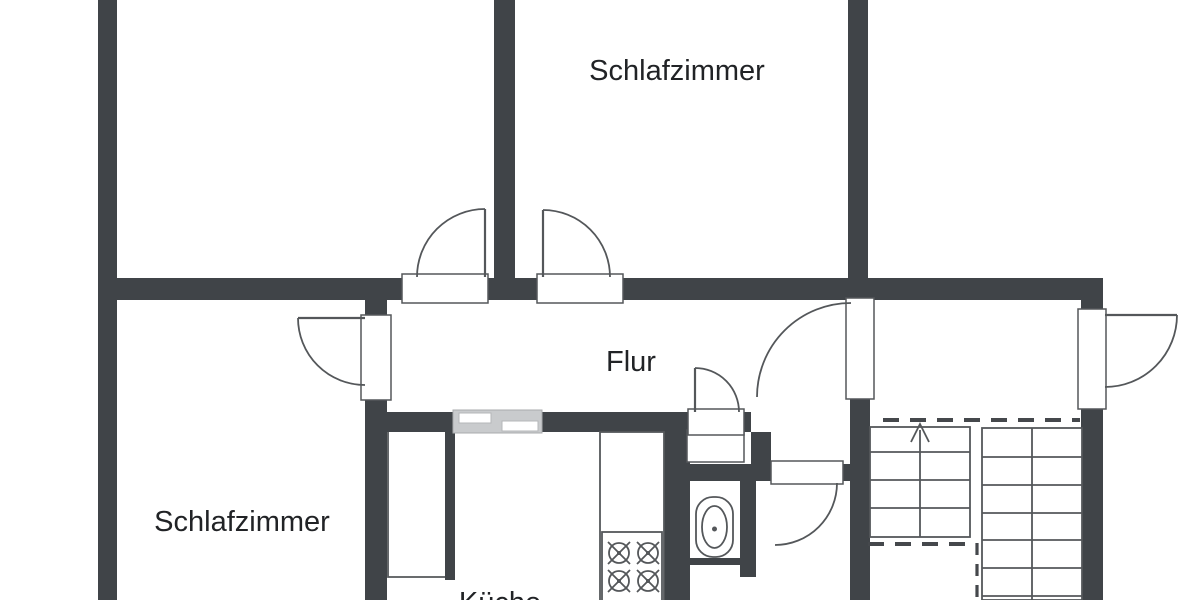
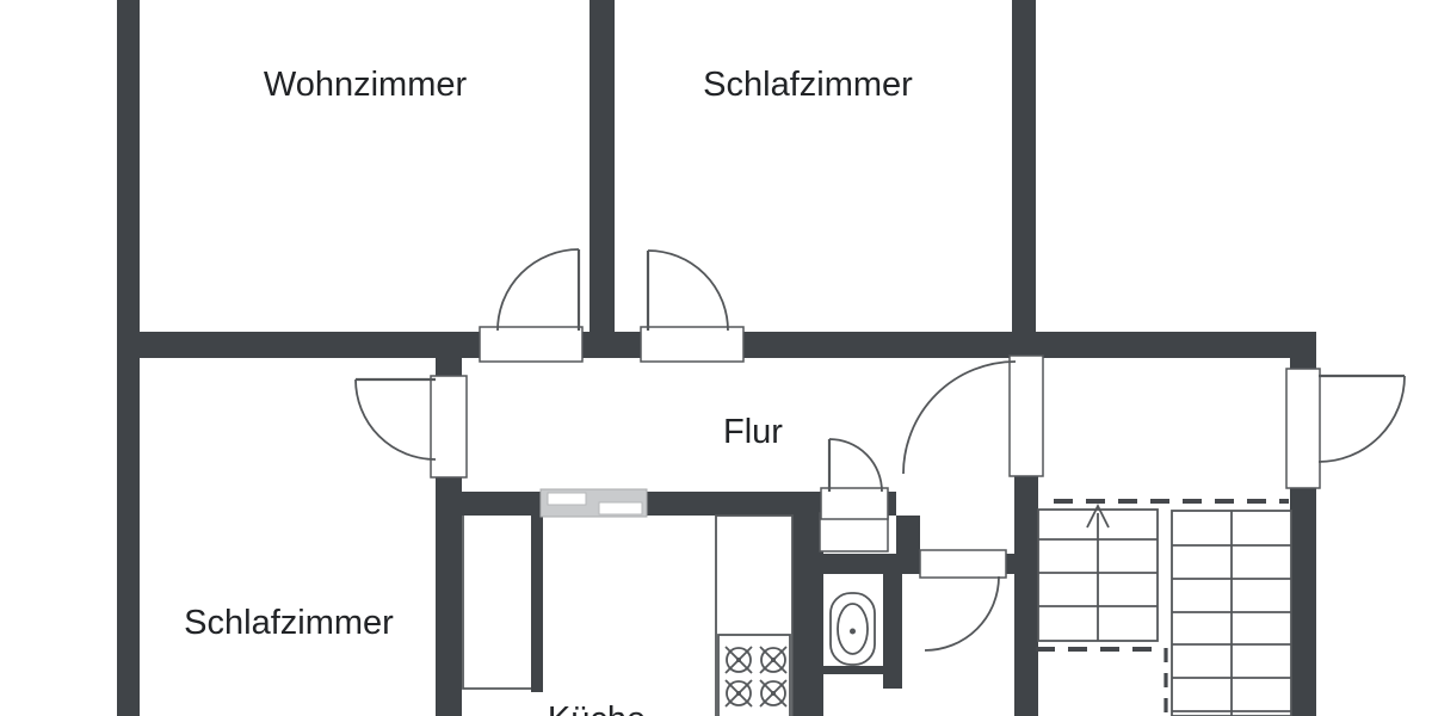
+ Wohnzimmer
  Schlafzimmer
  Flur
  Schlafzimmer
